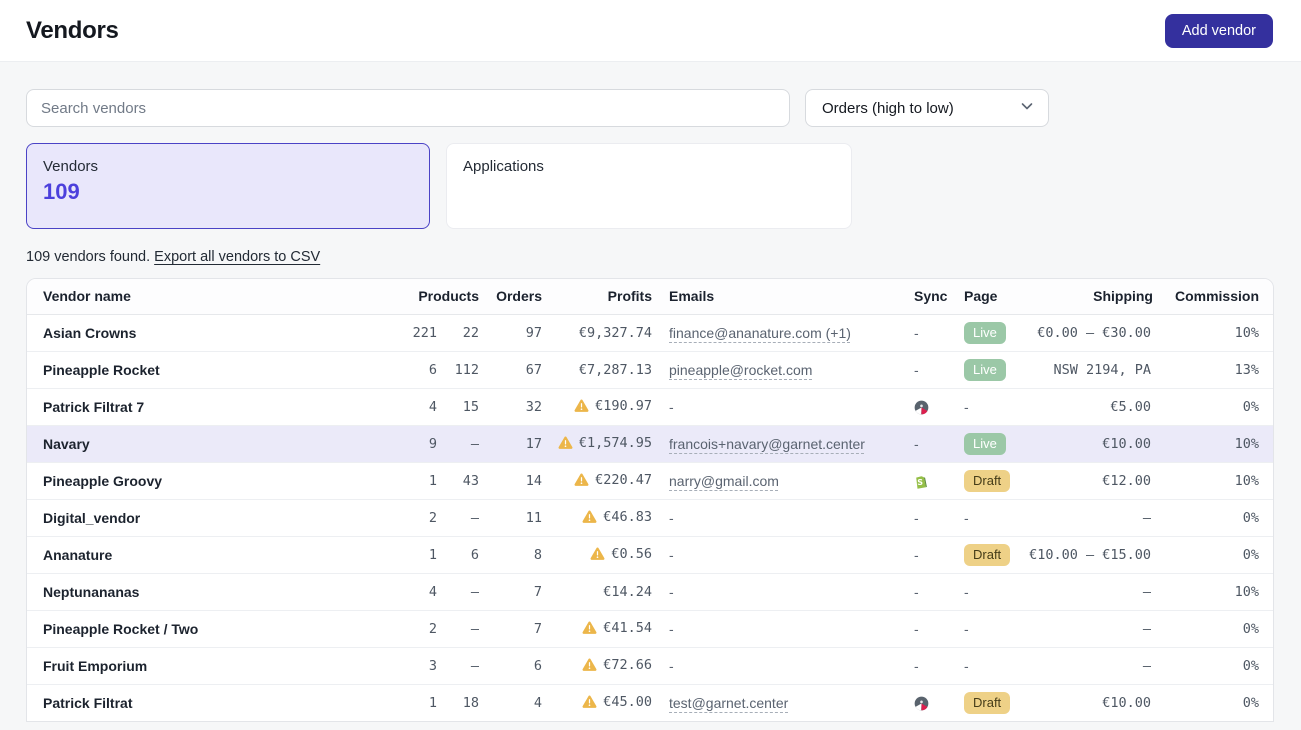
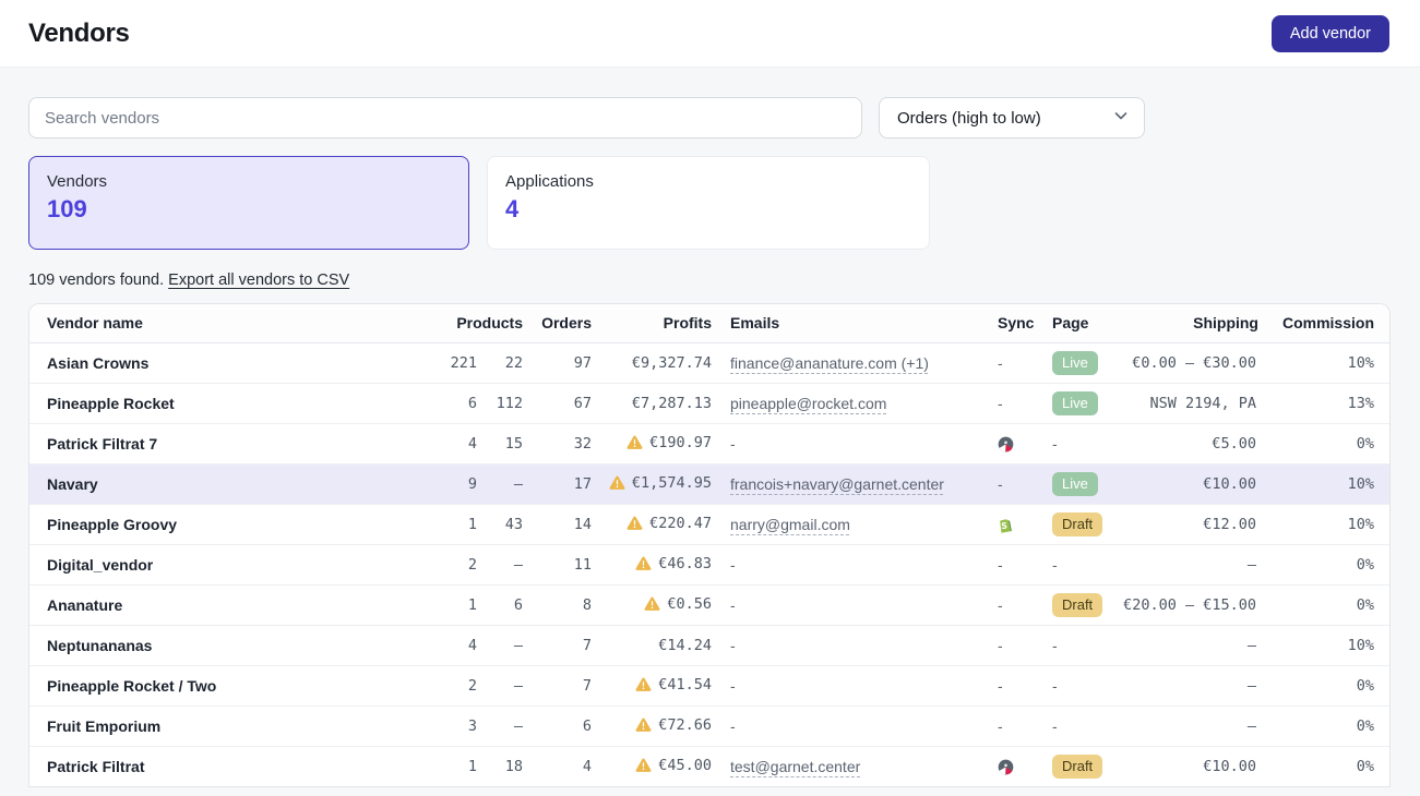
  Vendors
  Add vendor
  Search vendors
  Orders (high to low)
  Vendors
  109
  Applications
+ 4
  109 vendors found. Export all vendors to CSV
  Vendor name	Products	Orders	Profits	Emails	Sync	Page	Shipping	Commission
  Asian Crowns	221	22	97	€9,327.74	finance@ananature.com (+1)	-	Live	€0.00 – €30.00	10%
  Pineapple Rocket	6	112	67	€7,287.13	pineapple@rocket.com	-	Live	NSW 2194, PA	13%
  Patrick Filtrat 7	4	15	32	€190.97	-		-	€5.00	0%
  Navary	9	–	17	€1,574.95	francois+navary@garnet.center	-	Live	€10.00	10%
  Pineapple Groovy	1	43	14	€220.47	narry@gmail.com	S	Draft	€12.00	10%
  Digital_vendor	2	–	11	€46.83	-	-	-	–	0%
- Ananature	1	6	8	€0.56	-	-	Draft	€10.00 – €15.00	0%
+ Ananature	1	6	8	€0.56	-	-	Draft	€20.00 – €15.00	0%
  Neptunananas	4	–	7	€14.24	-	-	-	–	10%
  Pineapple Rocket / Two	2	–	7	€41.54	-	-	-	–	0%
  Fruit Emporium	3	–	6	€72.66	-	-	-	–	0%
  Patrick Filtrat	1	18	4	€45.00	test@garnet.center		Draft	€10.00	0%
